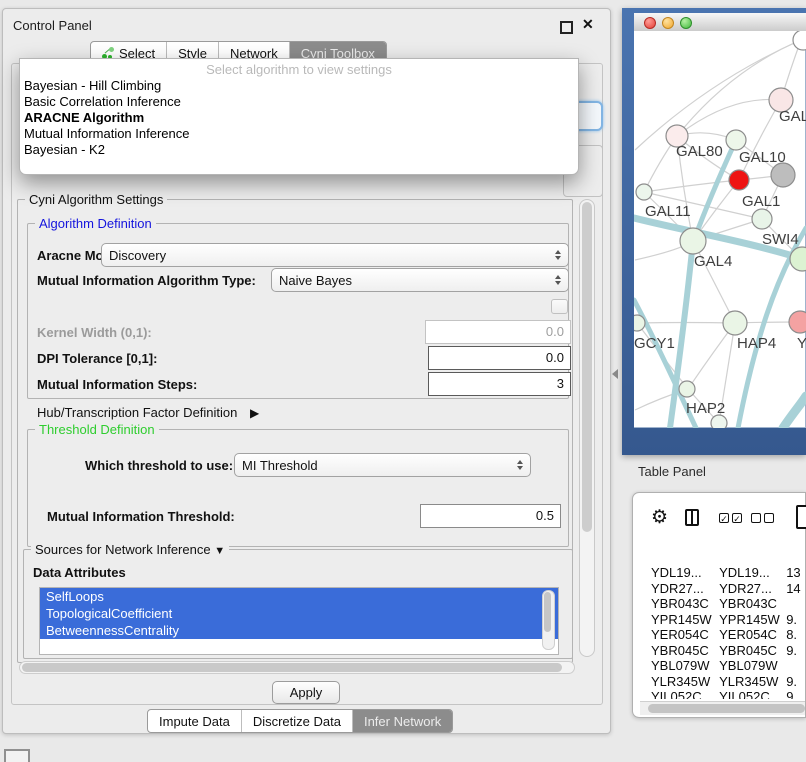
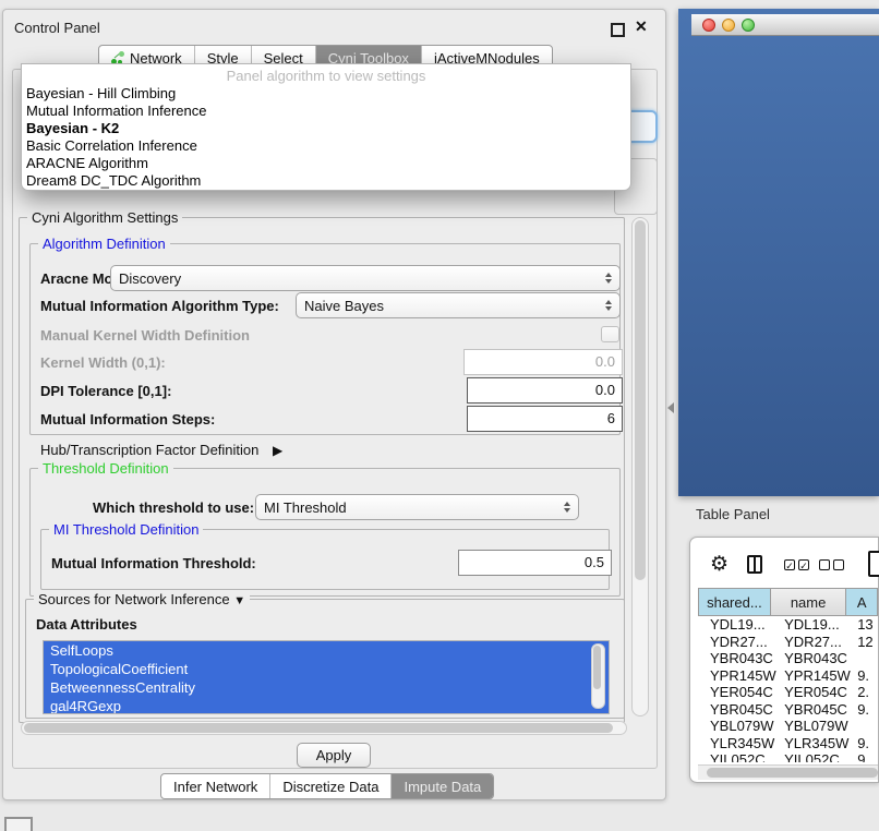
  Control Panel
  ✕
- Select
+ Network
  Style
- Network
+ Select
  Cyni Toolbox
+ jActiveMNodules
- Select algorithm to view settings
+ Panel algorithm to view settings
  Bayesian - Hill Climbing
- Basic Correlation Inference
+ Mutual Information Inference
- ARACNE Algorithm
+ Bayesian - K2
- Mutual Information Inference
+ Basic Correlation Inference
- Bayesian - K2
+ ARACNE Algorithm
+ Dream8 DC_TDC Algorithm
  Cyni Algorithm Settings
  Algorithm Definition
  Aracne Mo
  Discovery
  Mutual Information Algorithm Type:
  Naive Bayes
+ Manual Kernel Width Definition
  Kernel Width (0,1):
  0.0
  DPI Tolerance [0,1]:
  0.0
  Mutual Information Steps:
- 3
+ 6
  Hub/Transcription Factor Definition ▶
  Threshold Definition
  Which threshold to use:
  MI Threshold
+ MI Threshold Definition
  Mutual Information Threshold:
  0.5
  Sources for Network Inference ▼
  Data Attributes
  SelfLoops
  TopologicalCoefficient
  BetweennessCentrality
+ gal4RGexp
  Apply
- Impute Data
+ Infer Network
  Discretize Data
- Infer Network
+ Impute Data
- GAL
- GAL80
- GAL10
- GAL1
- GAL11
- SWI4
- GAL4
- GCY1
- HAP4
- Y
- HAP2
  Table Panel
  ⚙
  ✓
  ✓
+ shared...
+ name
+ A
  YDL19...
  YDL19...
  13
  YDR27...
  YDR27...
- 14
+ 12
  YBR043C
  YBR043C
  YPR145W
  YPR145W
  9.
  YER054C
  YER054C
- 8.
+ 2.
  YBR045C
  YBR045C
  9.
  YBL079W
  YBL079W
  YLR345W
  YLR345W
  9.
  YIL052C
  YIL052C
  9.
